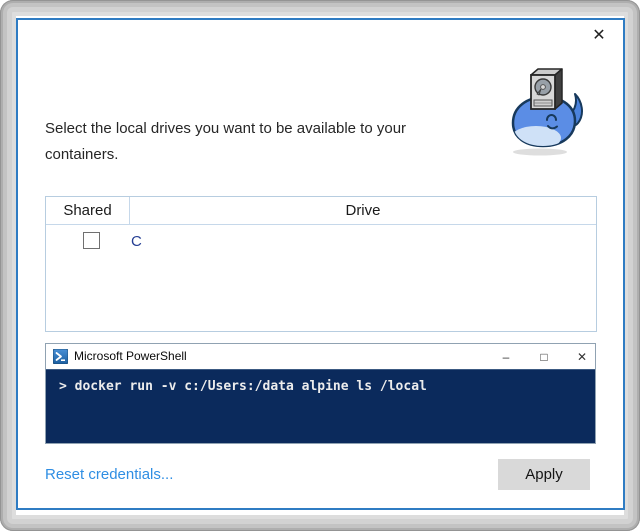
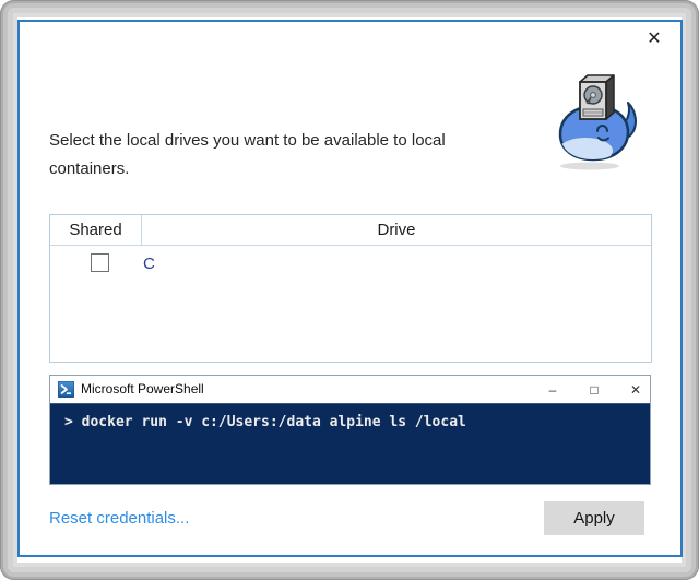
  ✕
- Select the local drives you want to be available to your containers.
+ Select the local drives you want to be available to local containers.
  Shared
  Drive
  C
  Microsoft PowerShell
  –
  □
  ✕
  > docker run -v c:/Users:/data alpine ls /local
  Reset credentials...
  Apply
